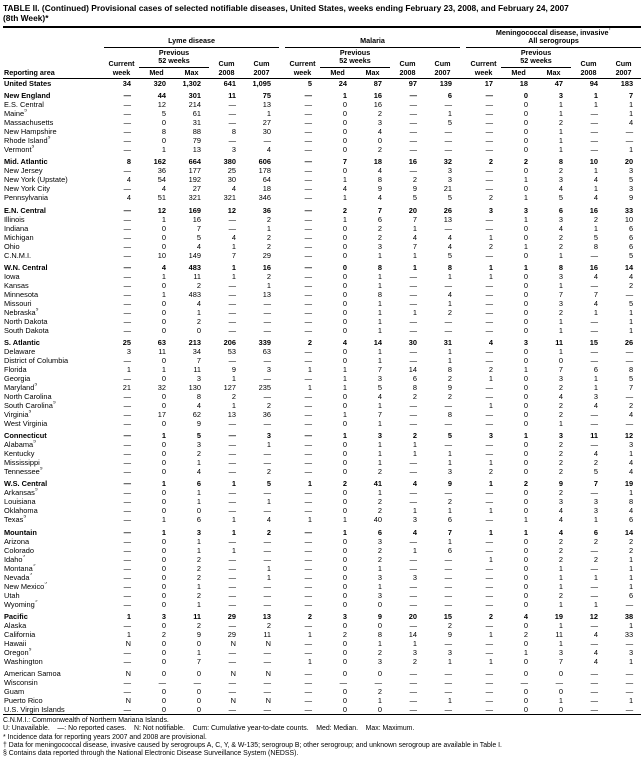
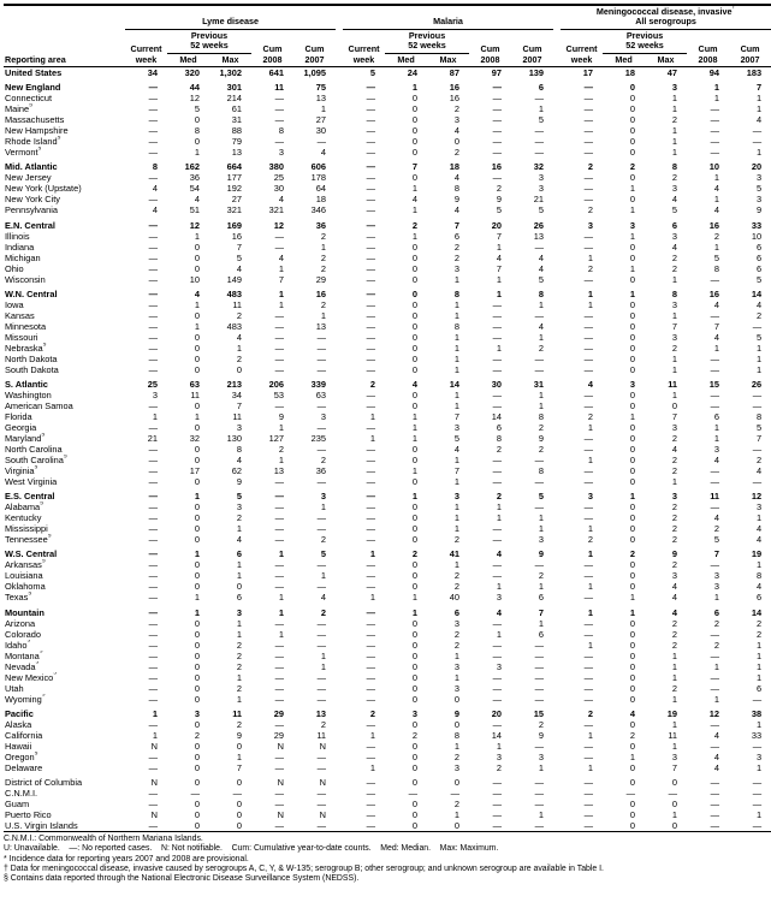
- TABLE II. (Continued) Provisional cases of selected notifiable diseases, United States, weeks ending February 23, 2008, and February 24, 2007
- (8th Week)*
  Reporting area	Lyme disease		Malaria		Meningococcal disease, invasiveAll serogroups
  Currentweek	Previous52 weeks	Cum2008	Cum2007	Currentweek	Previous52 weeks	Cum2008	Cum2007	Currentweek	Previous52 weeks	Cum2008	Cum2007
  Med	Max	Med	Max	Med	Max
  United States	34	320	1,302	641	1,095		5	24	87	97	139		17	18	47	94	183
  New England	—	44	301	11	75		—	1	16	—	6		—	0	3	1	7
- E.S. Central	—	12	214	—	13		—	0	16	—	—		—	0	1	1	1
+ Connecticut	—	12	214	—	13		—	0	16	—	—		—	0	1	1	1
  Maine	—	5	61	—	1		—	0	2	—	1		—	0	1	—	1
  Massachusetts	—	0	31	—	27		—	0	3	—	5		—	0	2	—	4
  New Hampshire	—	8	88	8	30		—	0	4	—	—		—	0	1	—	—
  Rhode Island	—	0	79	—	—		—	0	0	—	—		—	0	1	—	—
  Vermont	—	1	13	3	4		—	0	2	—	—		—	0	1	—	1
  Mid. Atlantic	8	162	664	380	606		—	7	18	16	32		2	2	8	10	20
  New Jersey	—	36	177	25	178		—	0	4	—	3		—	0	2	1	3
  New York (Upstate)	4	54	192	30	64		—	1	8	2	3		—	1	3	4	5
  New York City	—	4	27	4	18		—	4	9	9	21		—	0	4	1	3
  Pennsylvania	4	51	321	321	346		—	1	4	5	5		2	1	5	4	9
  E.N. Central	—	12	169	12	36		—	2	7	20	26		3	3	6	16	33
  Illinois	—	1	16	—	2		—	1	6	7	13		—	1	3	2	10
  Indiana	—	0	7	—	1		—	0	2	1	—		—	0	4	1	6
  Michigan	—	0	5	4	2		—	0	2	4	4		1	0	2	5	6
  Ohio	—	0	4	1	2		—	0	3	7	4		2	1	2	8	6
- C.N.M.I.	—	10	149	7	29		—	0	1	1	5		—	0	1	—	5
+ Wisconsin	—	10	149	7	29		—	0	1	1	5		—	0	1	—	5
  W.N. Central	—	4	483	1	16		—	0	8	1	8		1	1	8	16	14
  Iowa	—	1	11	1	2		—	0	1	—	1		1	0	3	4	4
  Kansas	—	0	2	—	1		—	0	1	—	—		—	0	1	—	2
  Minnesota	—	1	483	—	13		—	0	8	—	4		—	0	7	7	—
  Missouri	—	0	4	—	—		—	0	1	—	1		—	0	3	4	5
  Nebraska	—	0	1	—	—		—	0	1	1	2		—	0	2	1	1
  North Dakota	—	0	2	—	—		—	0	1	—	—		—	0	1	—	1
  South Dakota	—	0	0	—	—		—	0	1	—	—		—	0	1	—	1
  S. Atlantic	25	63	213	206	339		2	4	14	30	31		4	3	11	15	26
- Delaware	3	11	34	53	63		—	0	1	—	1		—	0	1	—	—
+ Washington	3	11	34	53	63		—	0	1	—	1		—	0	1	—	—
- District of Columbia	—	0	7	—	—		—	0	1	—	1		—	0	0	—	—
+ American Samoa	—	0	7	—	—		—	0	1	—	1		—	0	0	—	—
  Florida	1	1	11	9	3		1	1	7	14	8		2	1	7	6	8
  Georgia	—	0	3	1	—		—	1	3	6	2		1	0	3	1	5
  Maryland	21	32	130	127	235		1	1	5	8	9		—	0	2	1	7
  North Carolina	—	0	8	2	—		—	0	4	2	2		—	0	4	3	—
  South Carolina	—	0	4	1	2		—	0	1	—	—		1	0	2	4	2
  Virginia	—	17	62	13	36		—	1	7	—	8		—	0	2	—	4
  West Virginia	—	0	9	—	—		—	0	1	—	—		—	0	1	—	—
- Connecticut	—	1	5	—	3		—	1	3	2	5		3	1	3	11	12
+ E.S. Central	—	1	5	—	3		—	1	3	2	5		3	1	3	11	12
  Alabama	—	0	3	—	1		—	0	1	1	—		—	0	2	—	3
  Kentucky	—	0	2	—	—		—	0	1	1	1		—	0	2	4	1
  Mississippi	—	0	1	—	—		—	0	1	—	1		1	0	2	2	4
  Tennessee	—	0	4	—	2		—	0	2	—	3		2	0	2	5	4
  W.S. Central	—	1	6	1	5		1	2	41	4	9		1	2	9	7	19
  Arkansas	—	0	1	—	—		—	0	1	—	—		—	0	2	—	1
  Louisiana	—	0	1	—	1		—	0	2	—	2		—	0	3	3	8
  Oklahoma	—	0	0	—	—		—	0	2	1	1		1	0	4	3	4
  Texas	—	1	6	1	4		1	1	40	3	6		—	1	4	1	6
  Mountain	—	1	3	1	2		—	1	6	4	7		1	1	4	6	14
  Arizona	—	0	1	—	—		—	0	3	—	1		—	0	2	2	2
  Colorado	—	0	1	1	—		—	0	2	1	6		—	0	2	—	2
  Idaho	—	0	2	—	—		—	0	2	—	—		1	0	2	2	1
  Montana	—	0	2	—	1		—	0	1	—	—		—	0	1	—	1
  Nevada	—	0	2	—	1		—	0	3	3	—		—	0	1	1	1
  New Mexico	—	0	1	—	—		—	0	1	—	—		—	0	1	—	1
  Utah	—	0	2	—	—		—	0	3	—	—		—	0	2	—	6
  Wyoming	—	0	1	—	—		—	0	0	—	—		—	0	1	1	—
  Pacific	1	3	11	29	13		2	3	9	20	15		2	4	19	12	38
  Alaska	—	0	2	—	2		—	0	0	—	2		—	0	1	—	1
  California	1	2	9	29	11		1	2	8	14	9		1	2	11	4	33
  Hawaii	N	0	0	N	N		—	0	1	1	—		—	0	1	—	—
  Oregon	—	0	1	—	—		—	0	2	3	3		—	1	3	4	3
- Washington	—	0	7	—	—		1	0	3	2	1		1	0	7	4	1
+ Delaware	—	0	7	—	—		1	0	3	2	1		1	0	7	4	1
- American Samoa	N	0	0	N	N		—	0	0	—	—		—	0	0	—	—
+ District of Columbia	N	0	0	N	N		—	0	0	—	—		—	0	0	—	—
- Wisconsin	—	—	—	—	—		—	—	—	—	—		—	—	—	—	—
+ C.N.M.I.	—	—	—	—	—		—	—	—	—	—		—	—	—	—	—
  Guam	—	0	0	—	—		—	0	2	—	—		—	0	0	—	—
  Puerto Rico	N	0	0	N	N		—	0	1	—	1		—	0	1	—	1
  U.S. Virgin Islands	—	0	0	—	—		—	0	0	—	—		—	0	0	—	—
